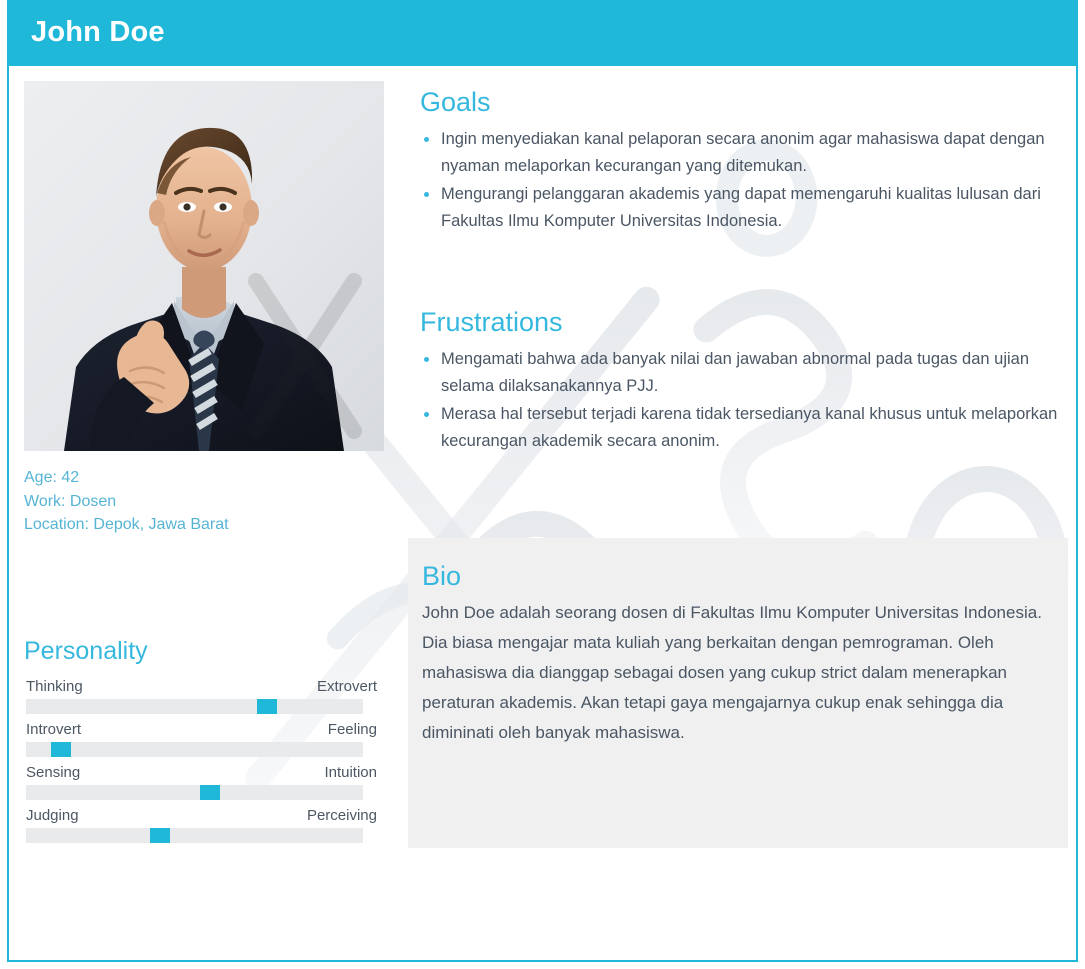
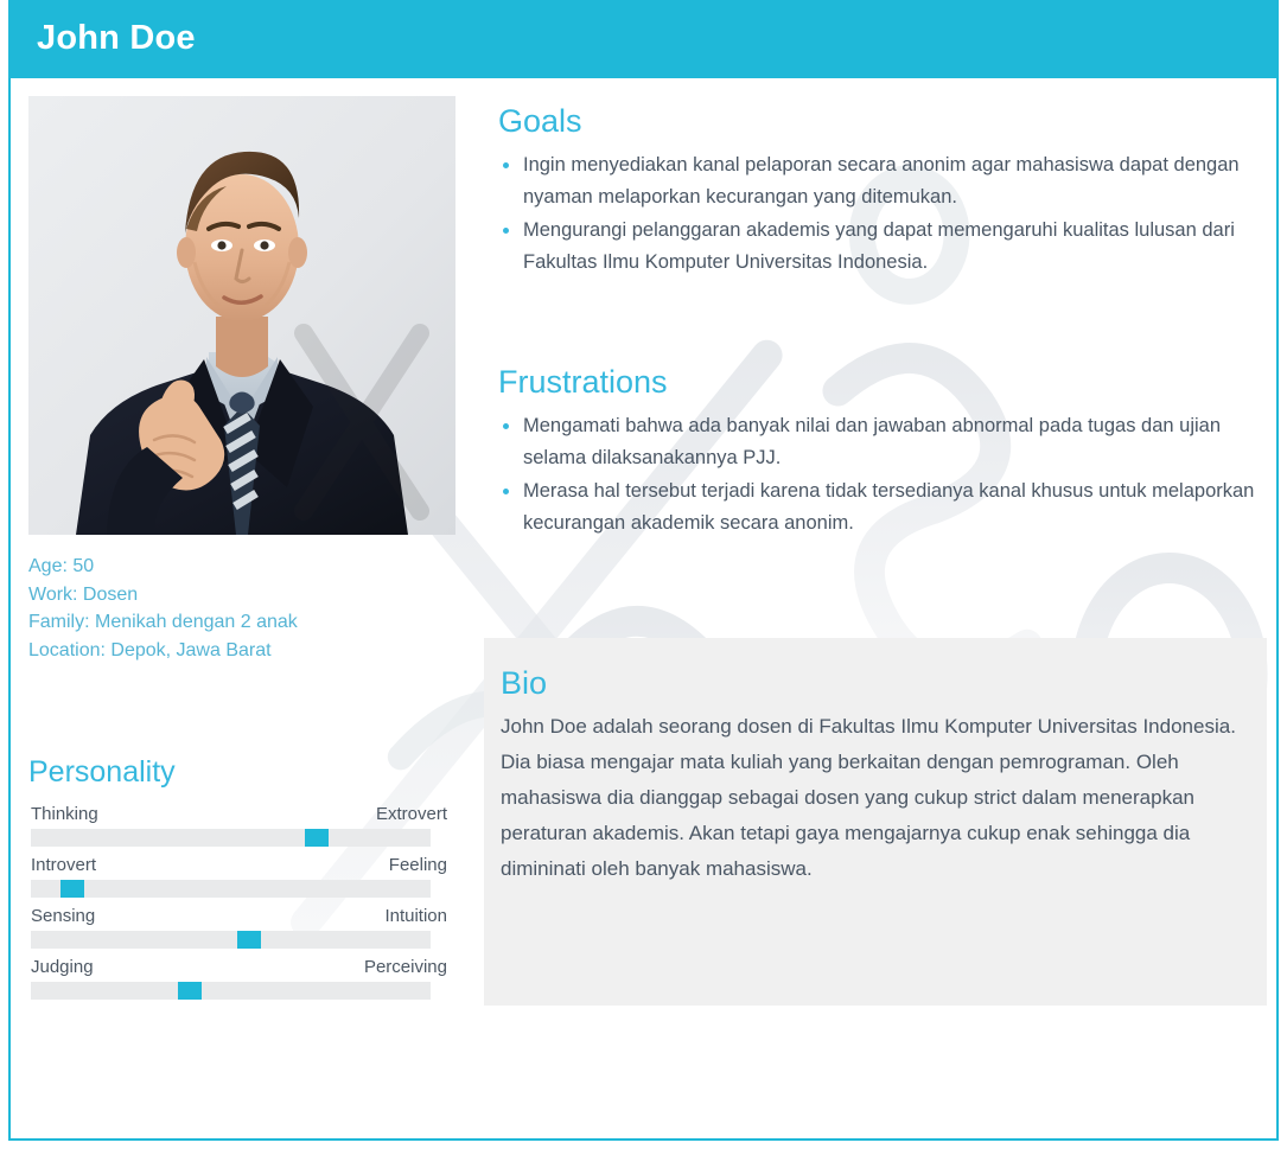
  John Doe
- Age: 42
+ Age: 50
  Work: Dosen
+ Family: Menikah dengan 2 anak
  Location: Depok, Jawa Barat
  Personality
  Thinking
  Extrovert
  Introvert
  Feeling
  Sensing
  Intuition
  Judging
  Perceiving
  Goals
  Ingin menyediakan kanal pelaporan secara anonim agar mahasiswa dapat dengan nyaman melaporkan kecurangan yang ditemukan.
  Mengurangi pelanggaran akademis yang dapat memengaruhi kualitas lulusan dari Fakultas Ilmu Komputer Universitas Indonesia.
  Frustrations
  Mengamati bahwa ada banyak nilai dan jawaban abnormal pada tugas dan ujian selama dilaksanakannya PJJ.
  Merasa hal tersebut terjadi karena tidak tersedianya kanal khusus untuk melaporkan kecurangan akademik secara anonim.
  Bio
  John Doe adalah seorang dosen di Fakultas Ilmu Komputer Universitas Indonesia. Dia biasa mengajar mata kuliah yang berkaitan dengan pemrograman. Oleh mahasiswa dia dianggap sebagai dosen yang cukup strict dalam menerapkan peraturan akademis. Akan tetapi gaya mengajarnya cukup enak sehingga dia dimininati oleh banyak mahasiswa.
